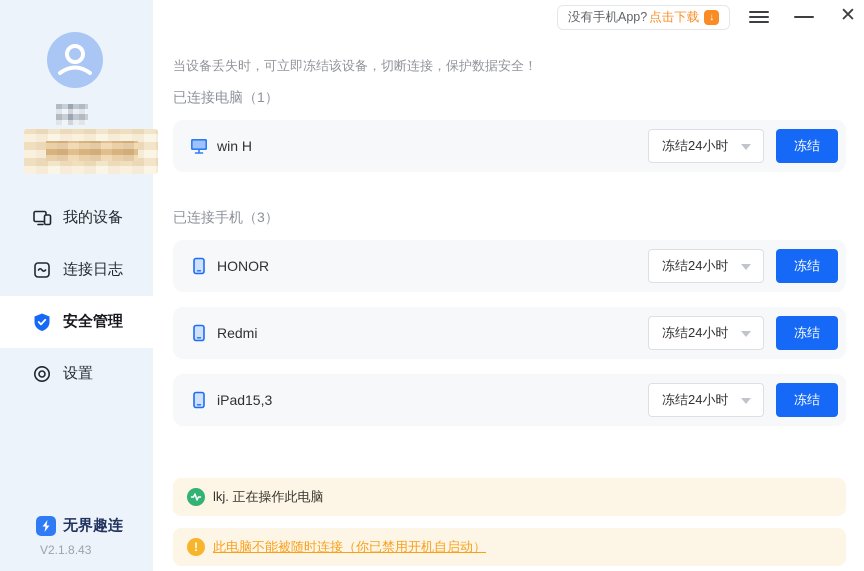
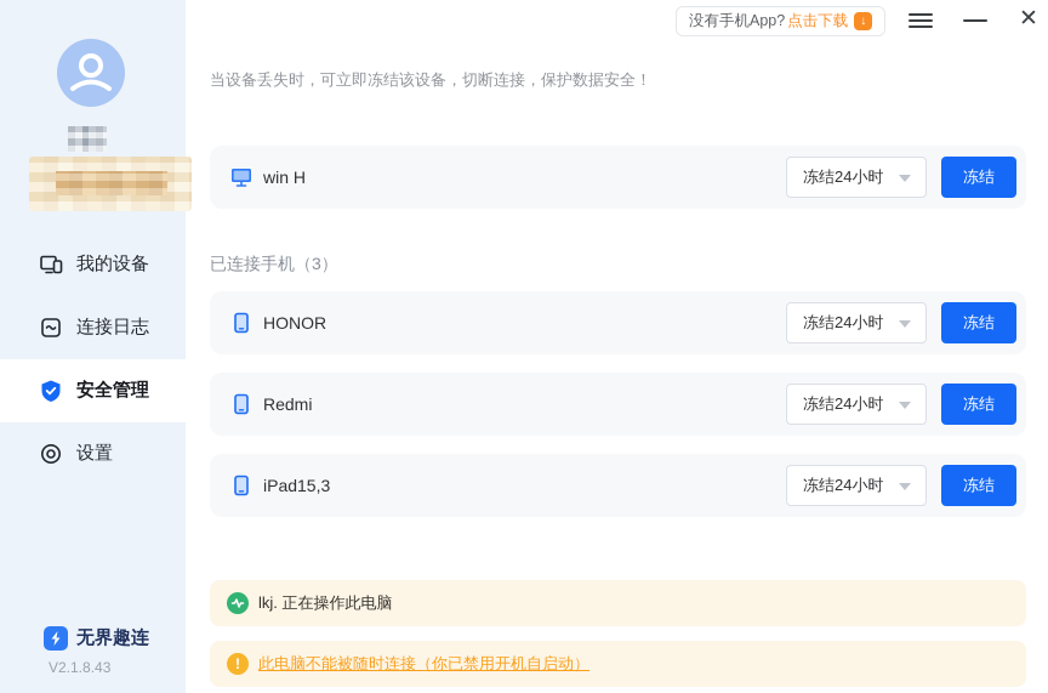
  我的设备
  连接日志
  安全管理
  设置
  无界趣连
  V2.1.8.43
  没有手机App?
  点击下载
  ↓
  ✕
  当设备丢失时，可立即冻结该设备，切断连接，保护数据安全！
- 已连接电脑（1）
  win H
  冻结24小时
  冻结
  已连接手机（3）
  HONOR
  冻结24小时
  冻结
  Redmi
  冻结24小时
  冻结
  iPad15,3
  冻结24小时
  冻结
  lkj. 正在操作此电脑
  !
  此电脑不能被随时连接（你已禁用开机自启动）
